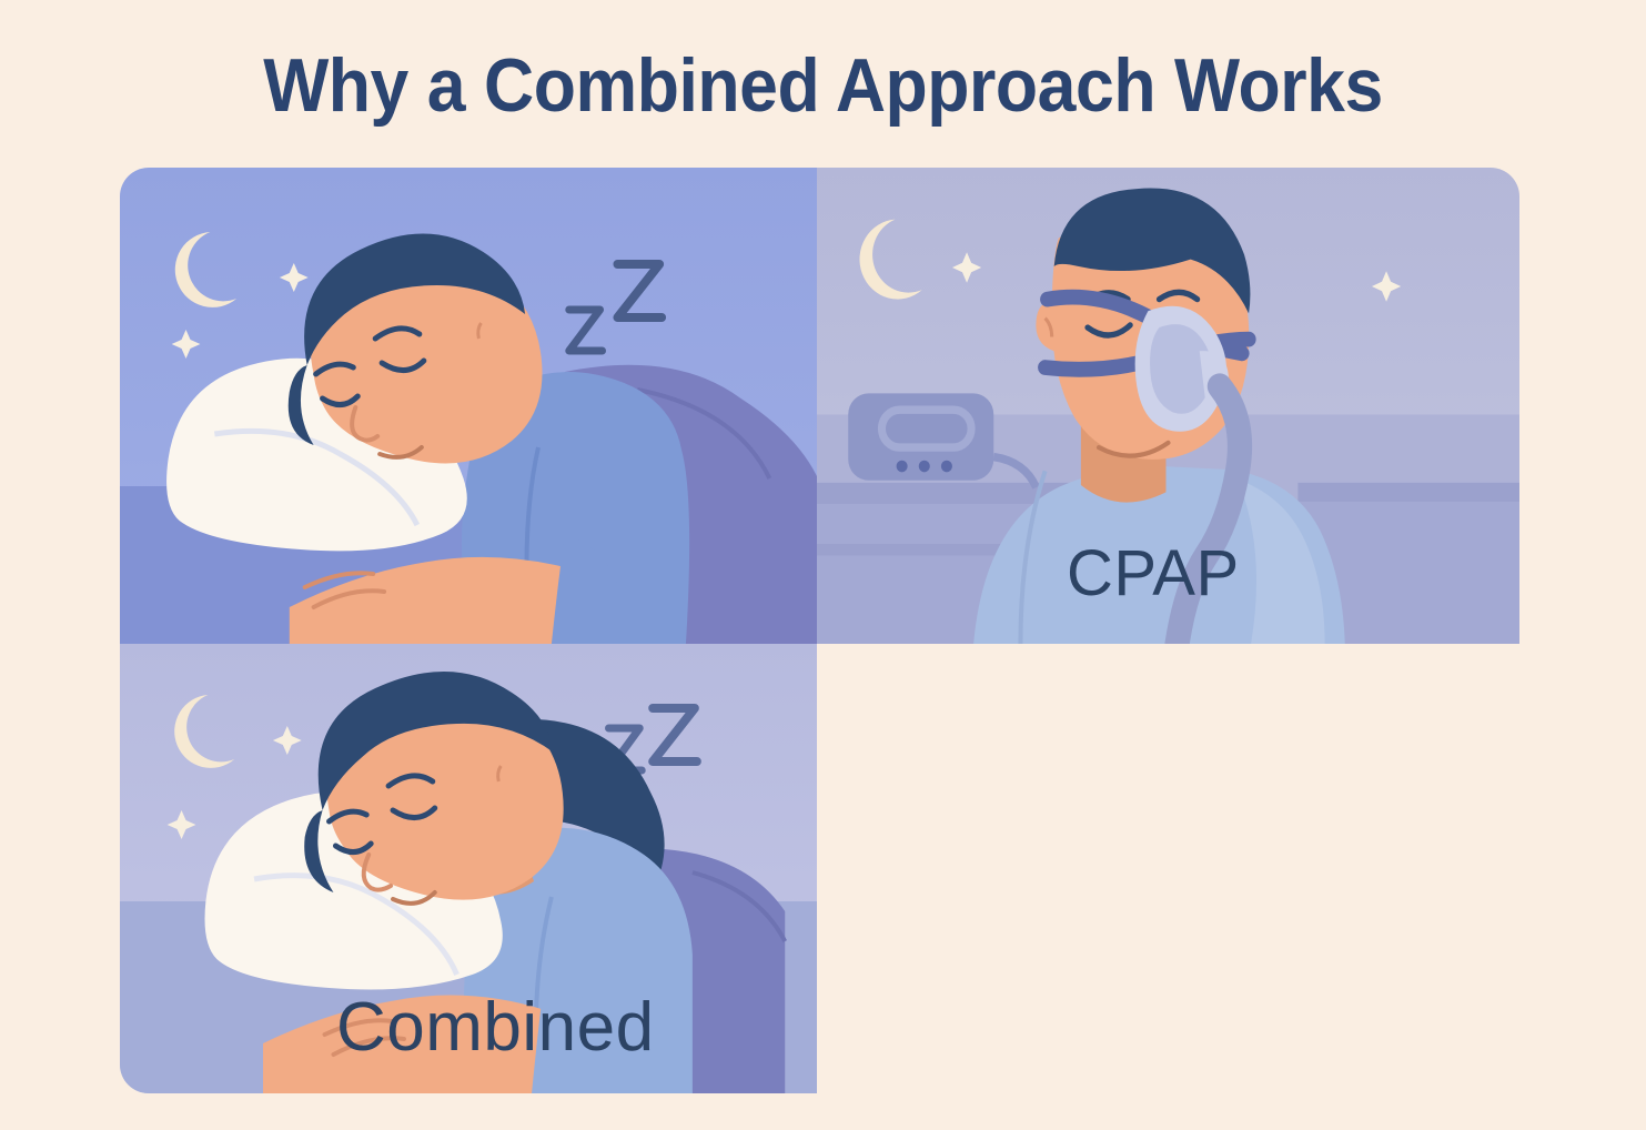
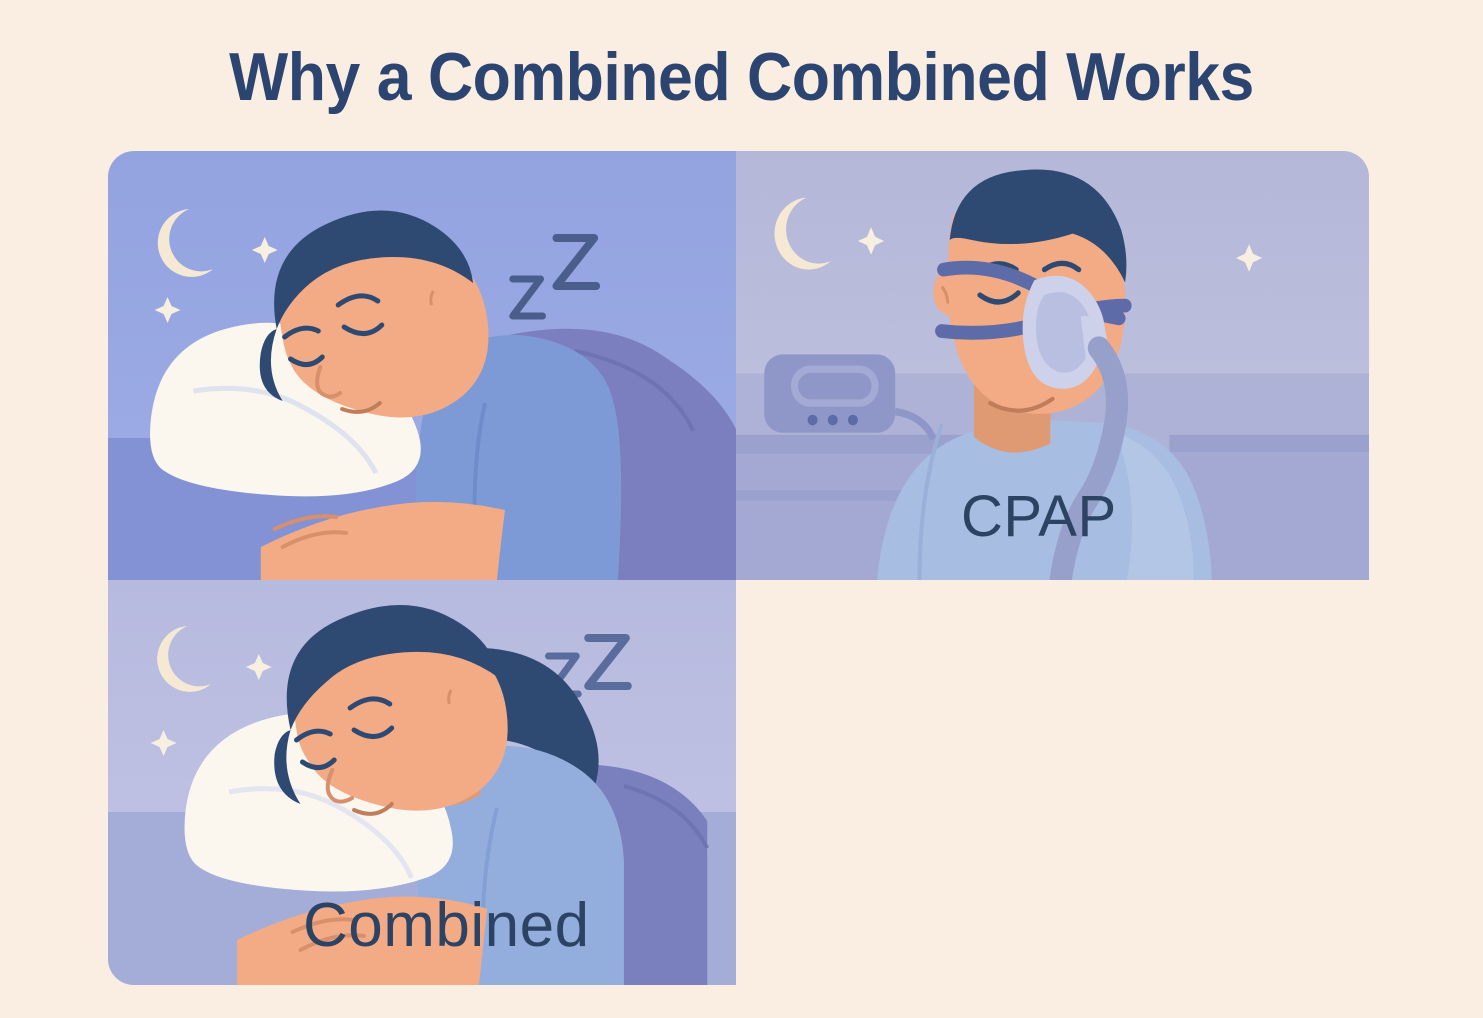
- Why a Combined Approach Works
+ Why a Combined Combined Works
  CPAP
  Combined
